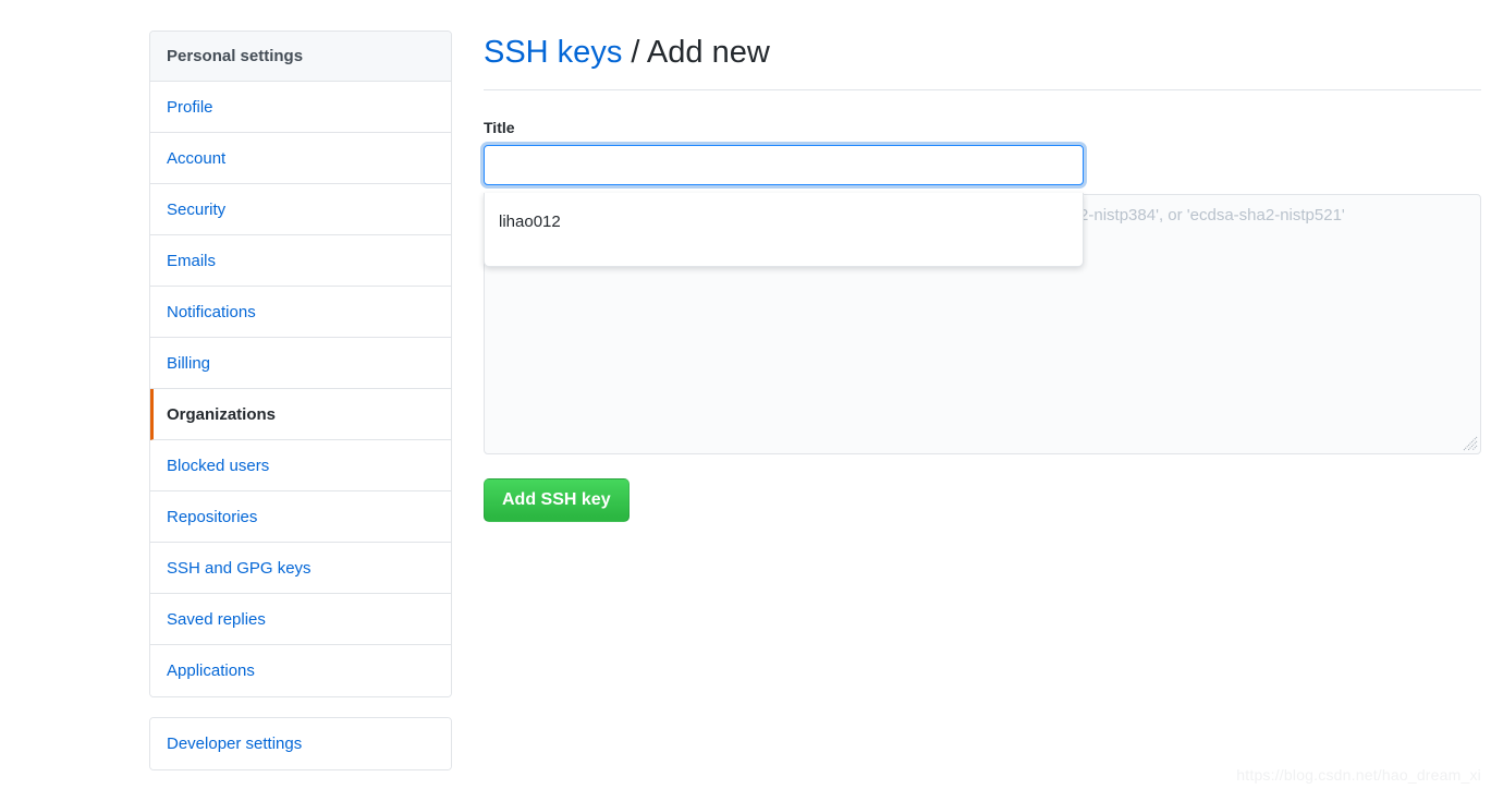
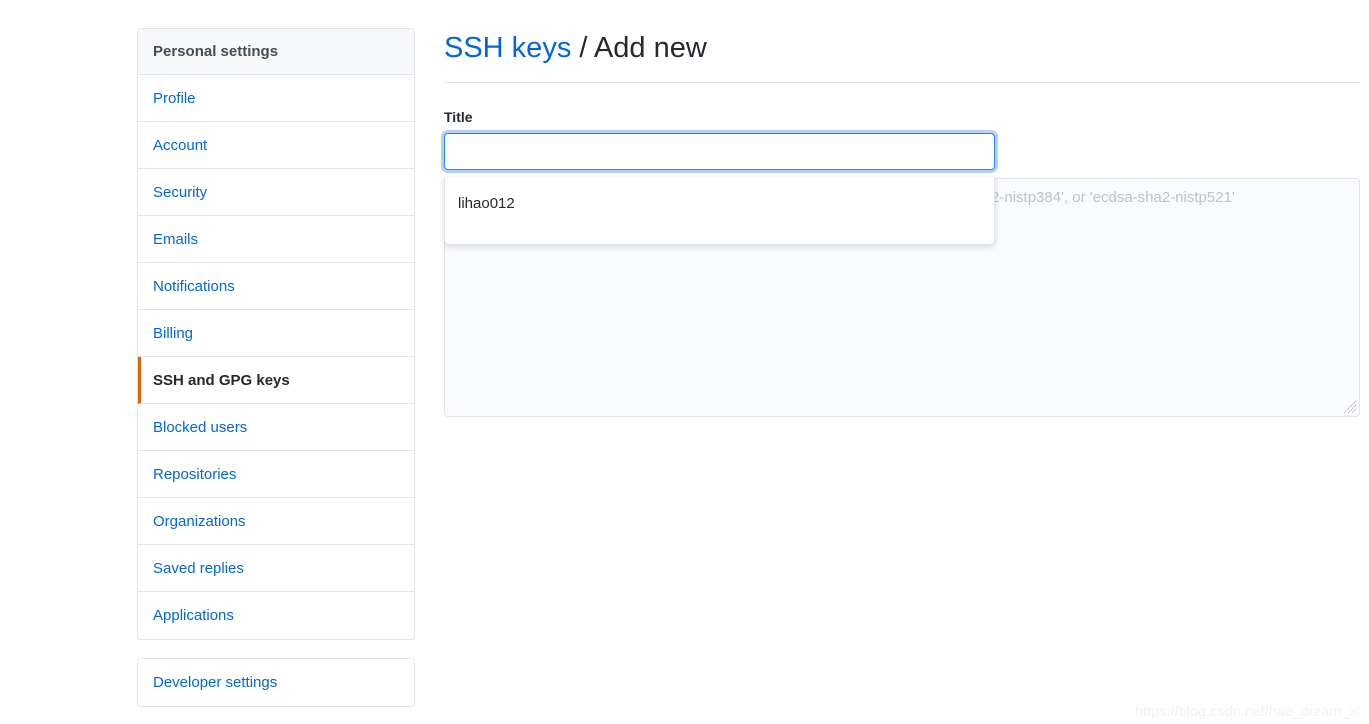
  Personal settings
  Profile
  Account
  Security
  Emails
  Notifications
  Billing
- Organizations
+ SSH and GPG keys
  Blocked users
  Repositories
- SSH and GPG keys
+ Organizations
  Saved replies
  Applications
  Developer settings
  SSH keys / Add new
  Title
  lihao012
- Add SSH key
